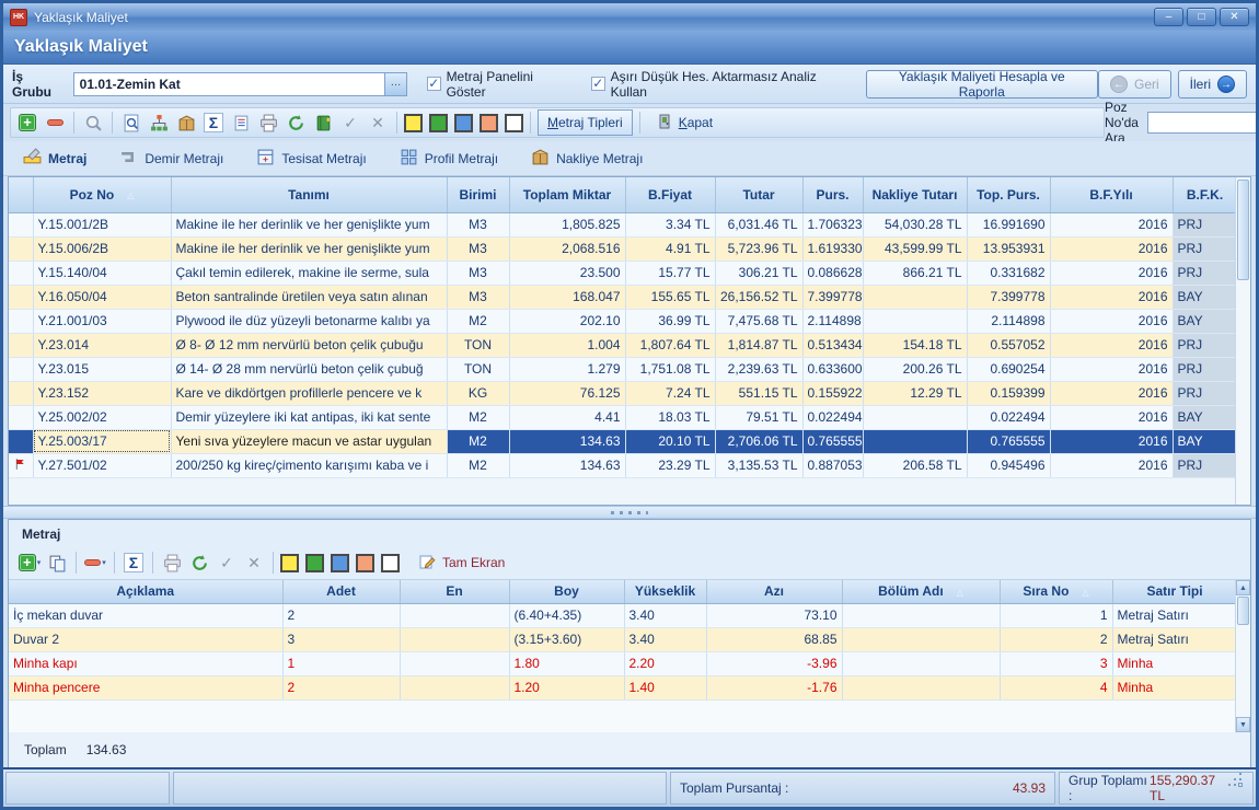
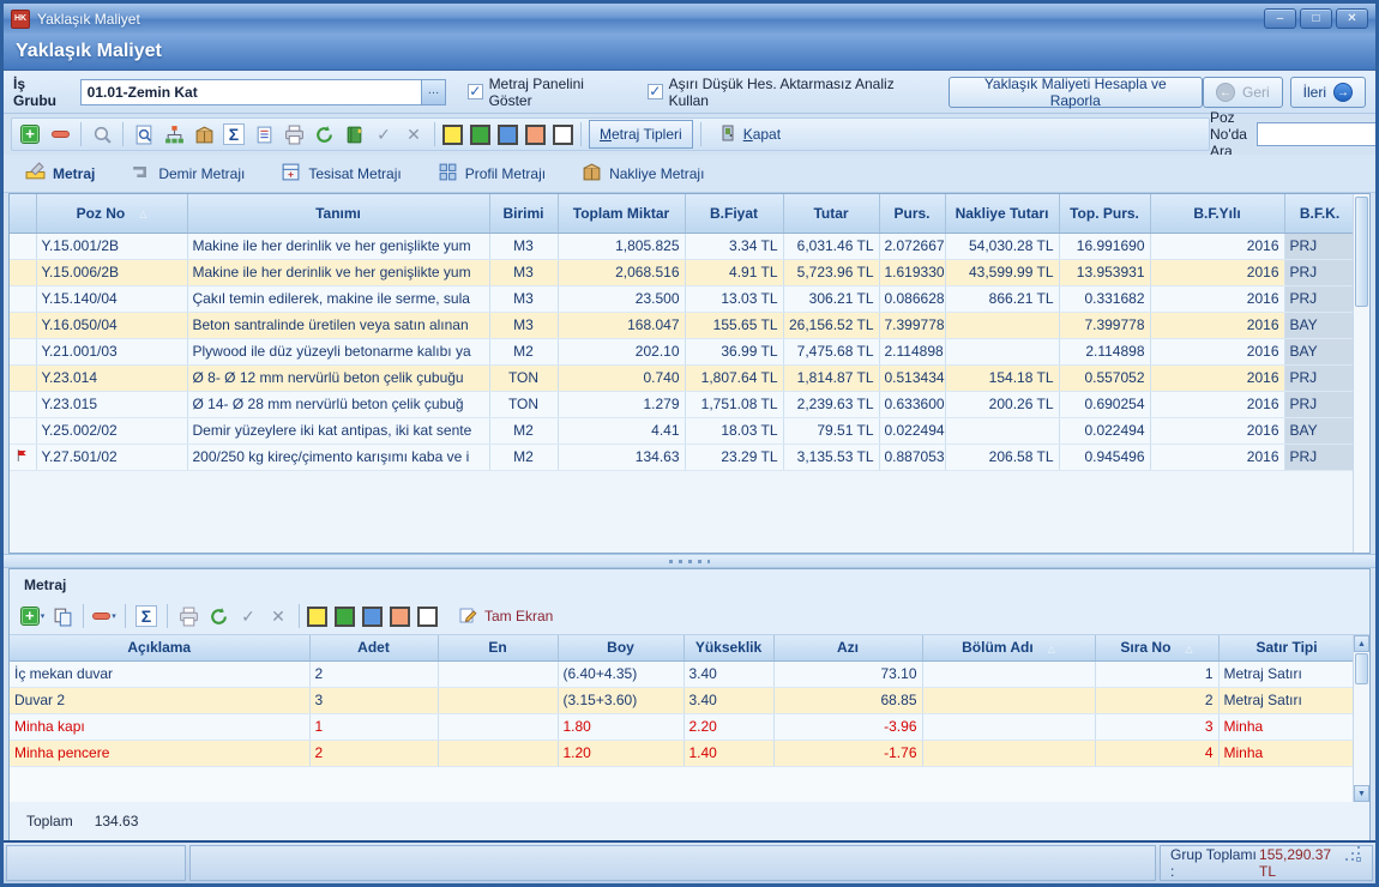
  Yaklaşık Maliyet
  –
  □
  ✕
  Yaklaşık Maliyet
  İş Grubu
  01.01-Zemin Kat
  …
  ✓
  Metraj Panelini Göster
  ✓
  Aşırı Düşük Hes. Aktarmasız Analiz Kullan
  Yaklaşık Maliyeti Hesapla ve Raporla
  ←
  Geri
  İleri
  →
  +
  Σ
  ✓
  ✕
  Metraj Tipleri
  Kapat
  Poz No'da Ara
  Metraj
  Demir Metrajı
  Tesisat Metrajı
  Profil Metrajı
  Nakliye Metrajı
  	Poz No △	Tanımı	Birimi	Toplam Miktar	B.Fiyat	Tutar	Purs.	Nakliye Tutarı	Top. Purs.	B.F.Yılı	B.F.K.
- 	Y.15.001/2B	Makine ile her derinlik ve her genişlikte yum	M3	1,805.825	3.34 TL	6,031.46 TL	1.706323	54,030.28 TL	16.991690	2016	PRJ
+ 	Y.15.001/2B	Makine ile her derinlik ve her genişlikte yum	M3	1,805.825	3.34 TL	6,031.46 TL	2.072667	54,030.28 TL	16.991690	2016	PRJ
  	Y.15.006/2B	Makine ile her derinlik ve her genişlikte yum	M3	2,068.516	4.91 TL	5,723.96 TL	1.619330	43,599.99 TL	13.953931	2016	PRJ
- 	Y.15.140/04	Çakıl temin edilerek, makine ile serme, sula	M3	23.500	15.77 TL	306.21 TL	0.086628	866.21 TL	0.331682	2016	PRJ
+ 	Y.15.140/04	Çakıl temin edilerek, makine ile serme, sula	M3	23.500	13.03 TL	306.21 TL	0.086628	866.21 TL	0.331682	2016	PRJ
  	Y.16.050/04	Beton santralinde üretilen veya satın alınan	M3	168.047	155.65 TL	26,156.52 TL	7.399778		7.399778	2016	BAY
  	Y.21.001/03	Plywood ile düz yüzeyli betonarme kalıbı ya	M2	202.10	36.99 TL	7,475.68 TL	2.114898		2.114898	2016	BAY
- 	Y.23.014	Ø 8- Ø 12 mm nervürlü beton çelik çubuğu	TON	1.004	1,807.64 TL	1,814.87 TL	0.513434	154.18 TL	0.557052	2016	PRJ
+ 	Y.23.014	Ø 8- Ø 12 mm nervürlü beton çelik çubuğu	TON	0.740	1,807.64 TL	1,814.87 TL	0.513434	154.18 TL	0.557052	2016	PRJ
  	Y.23.015	Ø 14- Ø 28 mm nervürlü beton çelik çubuğ	TON	1.279	1,751.08 TL	2,239.63 TL	0.633600	200.26 TL	0.690254	2016	PRJ
- 	Y.23.152	Kare ve dikdörtgen profillerle pencere ve k	KG	76.125	7.24 TL	551.15 TL	0.155922	12.29 TL	0.159399	2016	PRJ
  	Y.25.002/02	Demir yüzeylere iki kat antipas, iki kat sente	M2	4.41	18.03 TL	79.51 TL	0.022494		0.022494	2016	BAY
- 	Y.25.003/17	Yeni sıva yüzeylere macun ve astar uygulan	M2	134.63	20.10 TL	2,706.06 TL	0.765555		0.765555	2016	BAY
  	Y.27.501/02	200/250 kg kireç/çimento karışımı kaba ve i	M2	134.63	23.29 TL	3,135.53 TL	0.887053	206.58 TL	0.945496	2016	PRJ
  Metraj
  +
  Σ
  ✓
  ✕
  Tam Ekran
  Açıklama	Adet	En	Boy	Yükseklik	Azı	Bölüm Adı △	Sıra No △	Satır Tipi
  İç mekan duvar	2		(6.40+4.35)	3.40	73.10		1	Metraj Satırı
  Duvar 2	3		(3.15+3.60)	3.40	68.85		2	Metraj Satırı
  Minha kapı	1		1.80	2.20	-3.96		3	Minha
  Minha pencere	2		1.20	1.40	-1.76		4	Minha
  Toplam
  134.63
- Toplam Pursantaj :
- 43.93
  Grup Toplamı :
  155,290.37 TL
